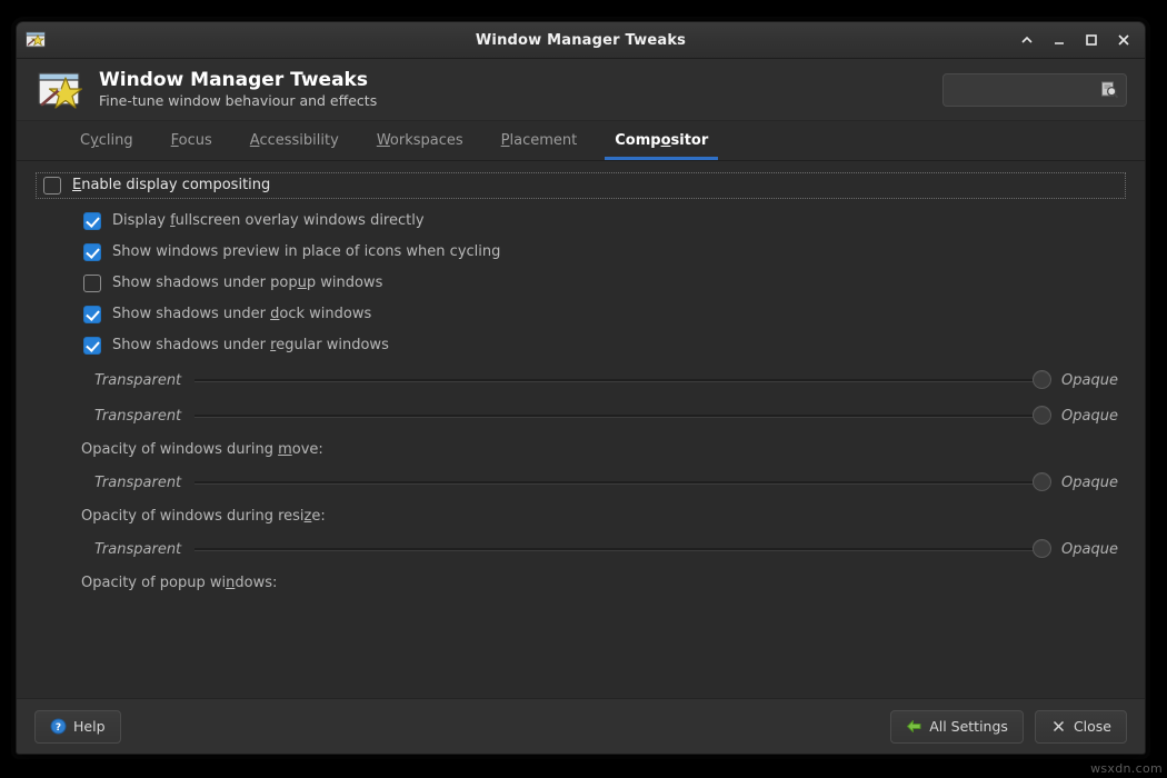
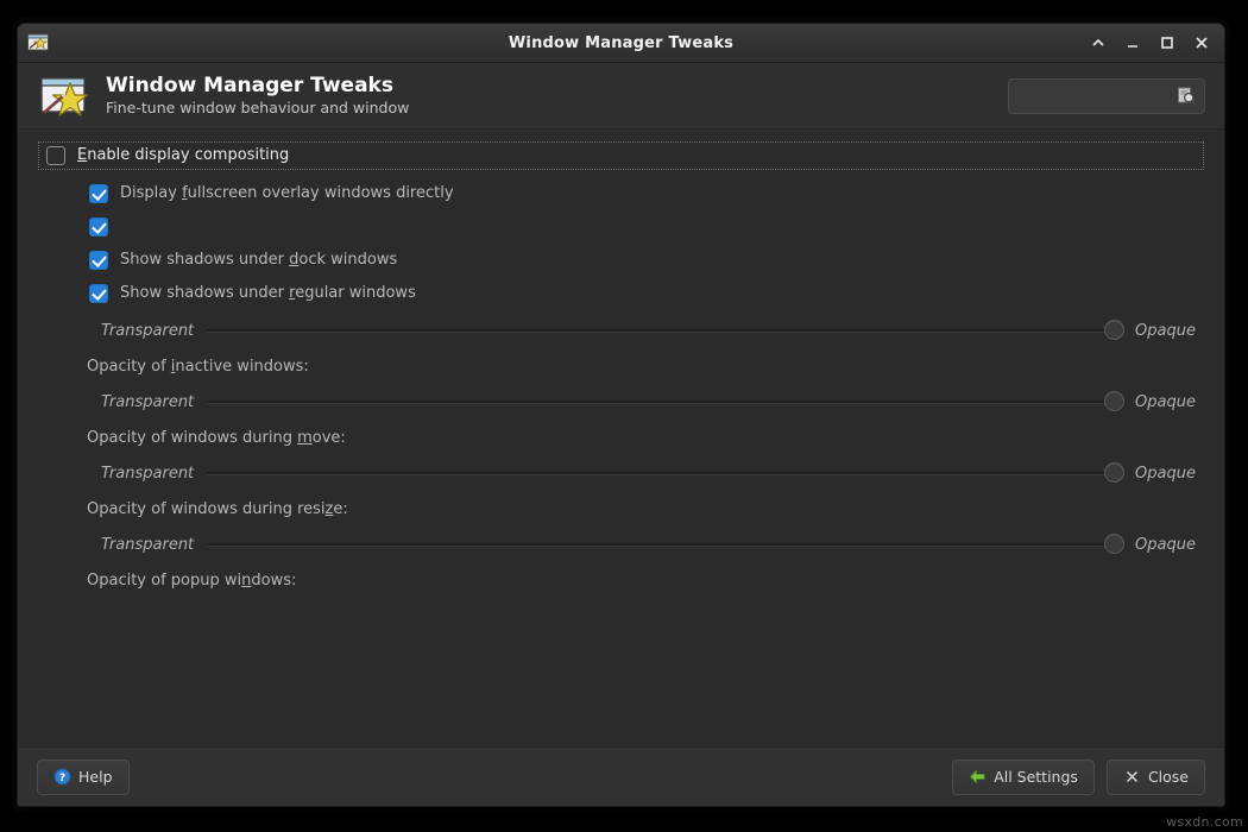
  Window Manager Tweaks
  Window Manager Tweaks
- Fine-tune window behaviour and effects
+ Fine-tune window behaviour and window
- Cycling
- Focus
- Accessibility
- Workspaces
- Placement
- Compositor
  Enable display compositing
  Display fullscreen overlay windows directly
- Show windows preview in place of icons when cycling
- Show shadows under popup windows
  Show shadows under dock windows
  Show shadows under regular windows
  Transparent
  Opaque
+ Opacity of inactive windows:
  Transparent
  Opaque
  Opacity of windows during move:
  Transparent
  Opaque
  Opacity of windows during resize:
  Transparent
  Opaque
  Opacity of popup windows:
  ?
  Help
  All Settings
  Close
  wsxdn.com
